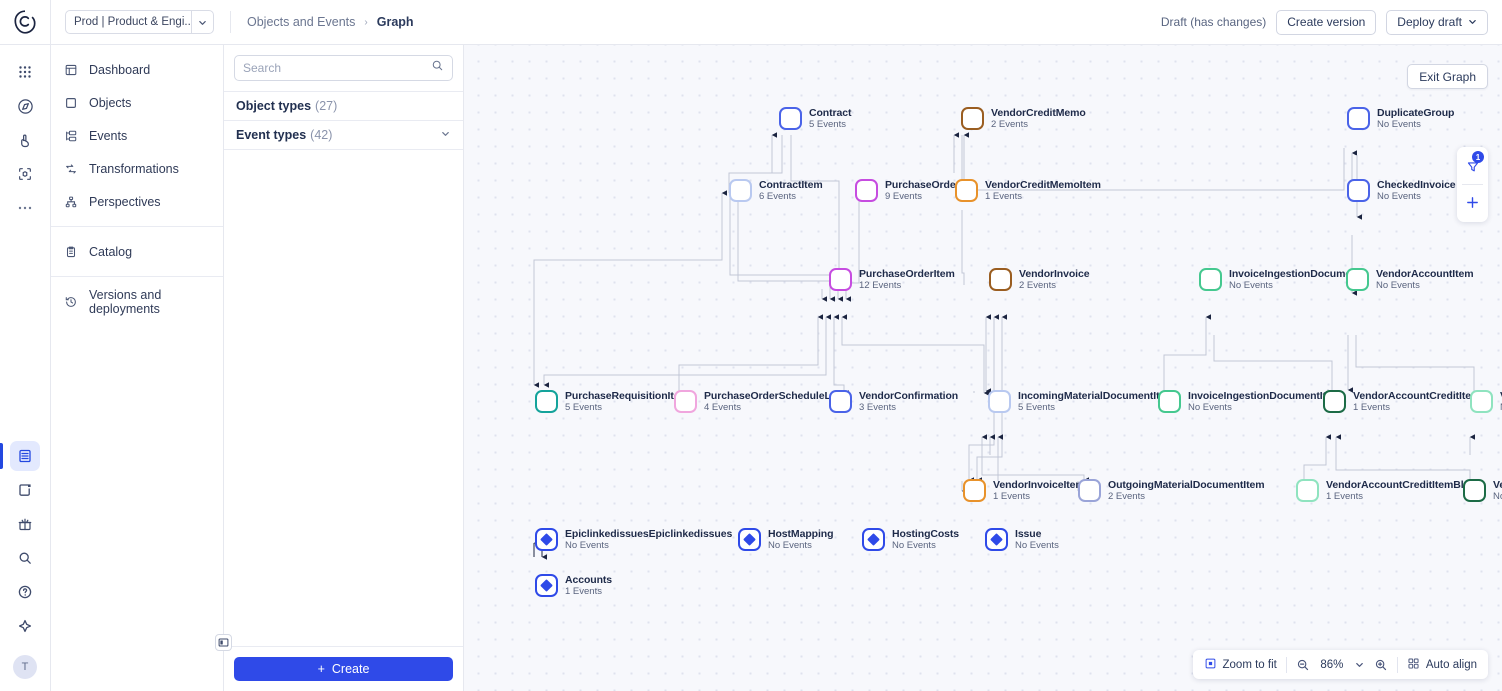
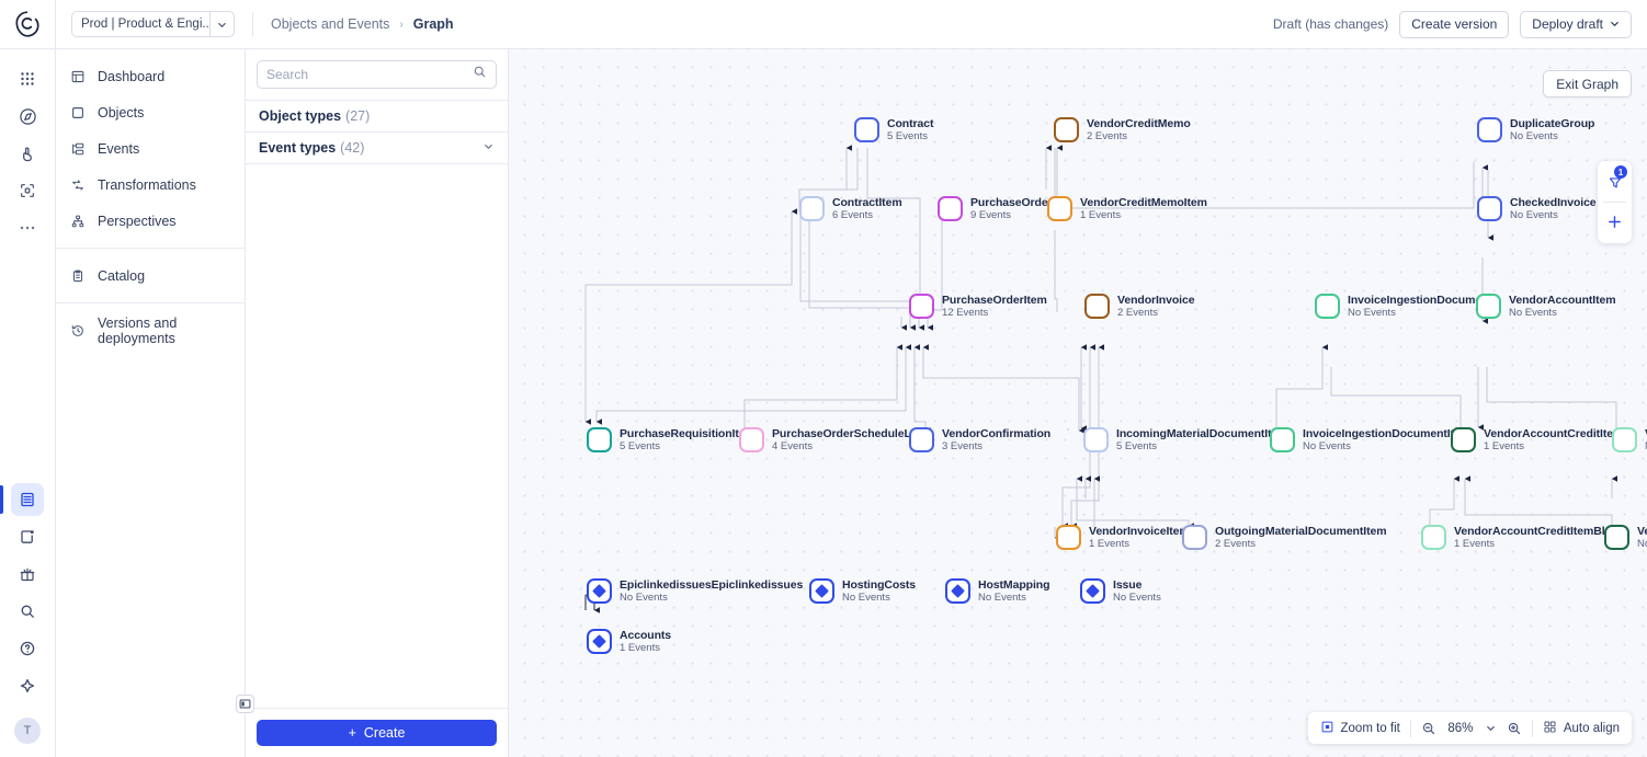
  Prod | Product & Engi..
  Objects and Events
  ›
  Graph
  Draft (has changes)
  Create version
  Deploy draft
  T
  Dashboard
  Objects
  Events
  Transformations
  Perspectives
  Catalog
  Versions and deployments
  Search
  Object types
  (27)
  Event types
  (42)
  +
  Create
  Exit Graph
  1
  Zoom to fit
  86%
  Auto align
  Contract
  5 Events
  VendorCreditMemo
  2 Events
  DuplicateGroup
  No Events
  ContractItem
  6 Events
  PurchaseOrde
  9 Events
  VendorCreditMemoItem
  1 Events
  CheckedInvoice
  No Events
  PurchaseOrderItem
  12 Events
  VendorInvoice
  2 Events
  InvoiceIngestionDocum
  No Events
  VendorAccountItem
  No Events
  PurchaseRequisitionIt
  5 Events
  PurchaseOrderScheduleL
  4 Events
  VendorConfirmation
  3 Events
  IncomingMaterialDocumentI
  5 Events
  InvoiceIngestionDocumentI
  No Events
  VendorAccountCreditIte
  1 Events
  VendorInvoiceIte
  1 Events
  OutgoingMaterialDocumentItem
  2 Events
  VendorAccountCreditItemB
  1 Events
  EpiclinkedissuesEpiclinkedissues
  No Events
- HostMapping
+ HostingCosts
  No Events
- HostingCosts
+ HostMapping
  No Events
  Issue
  No Events
  Accounts
  1 Events
